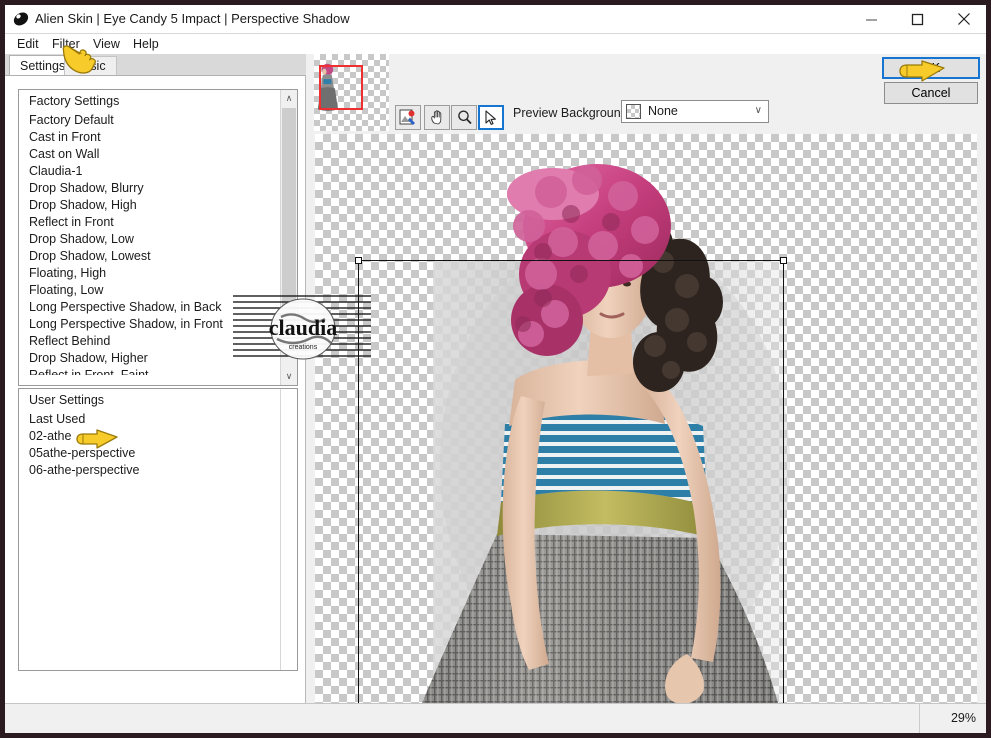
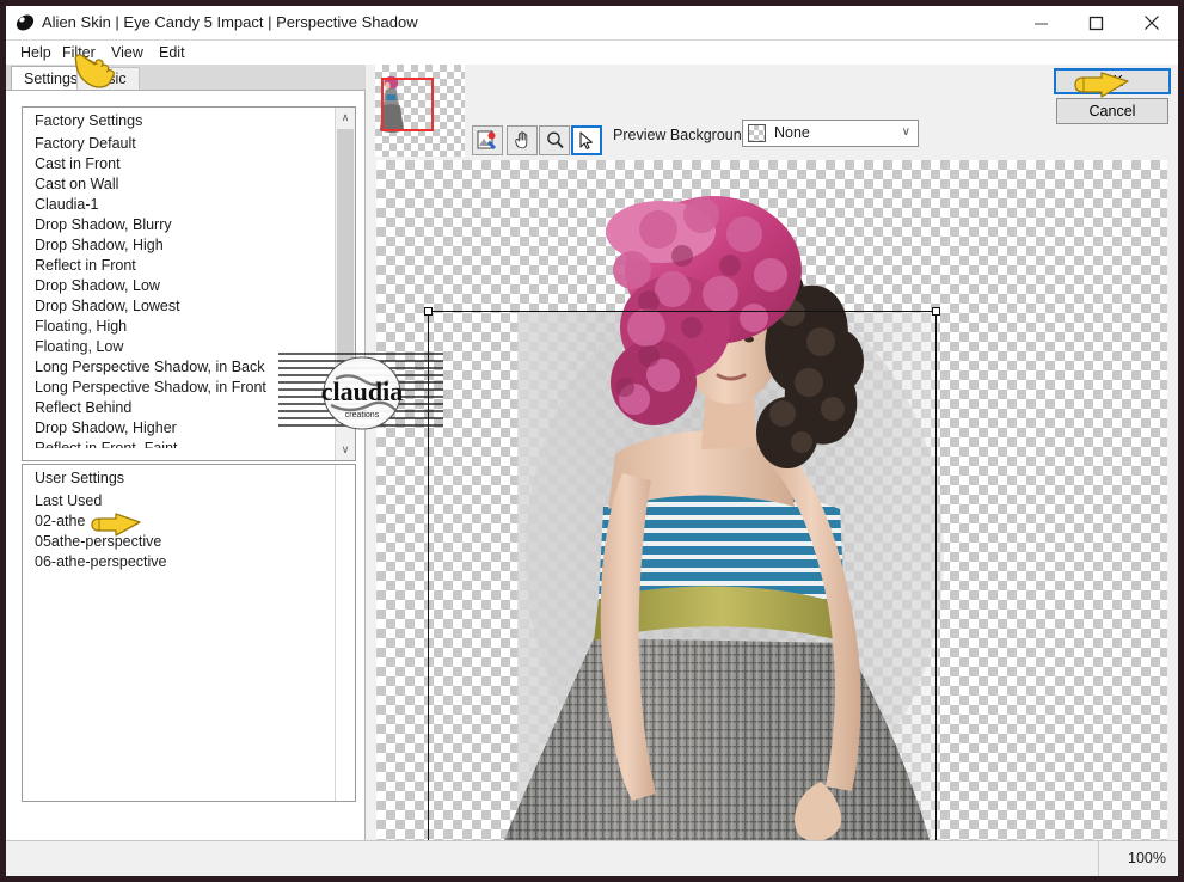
  Alien Skin | Eye Candy 5 Impact | Perspective Shadow
- Edit
+ Help
  Filter
  View
- Help
+ Edit
  Settings
  Factory Settings
  Factory Default
  Cast in Front
  Cast on Wall
  Claudia-1
  Drop Shadow, Blurry
  Drop Shadow, High
  Reflect in Front
  Drop Shadow, Low
  Drop Shadow, Lowest
  Floating, High
  Floating, Low
  Long Perspective Shadow, in Back
  Long Perspective Shadow, in Front
  Reflect Behind
  Drop Shadow, Higher
  ∧
  ∨
  User Settings
  Last Used
  02-athe
  05athe-perspective
  06-athe-perspective
  Preview Backgroun
  None
  ∨
  Cancel
  claudia
- 29%
+ 100%
